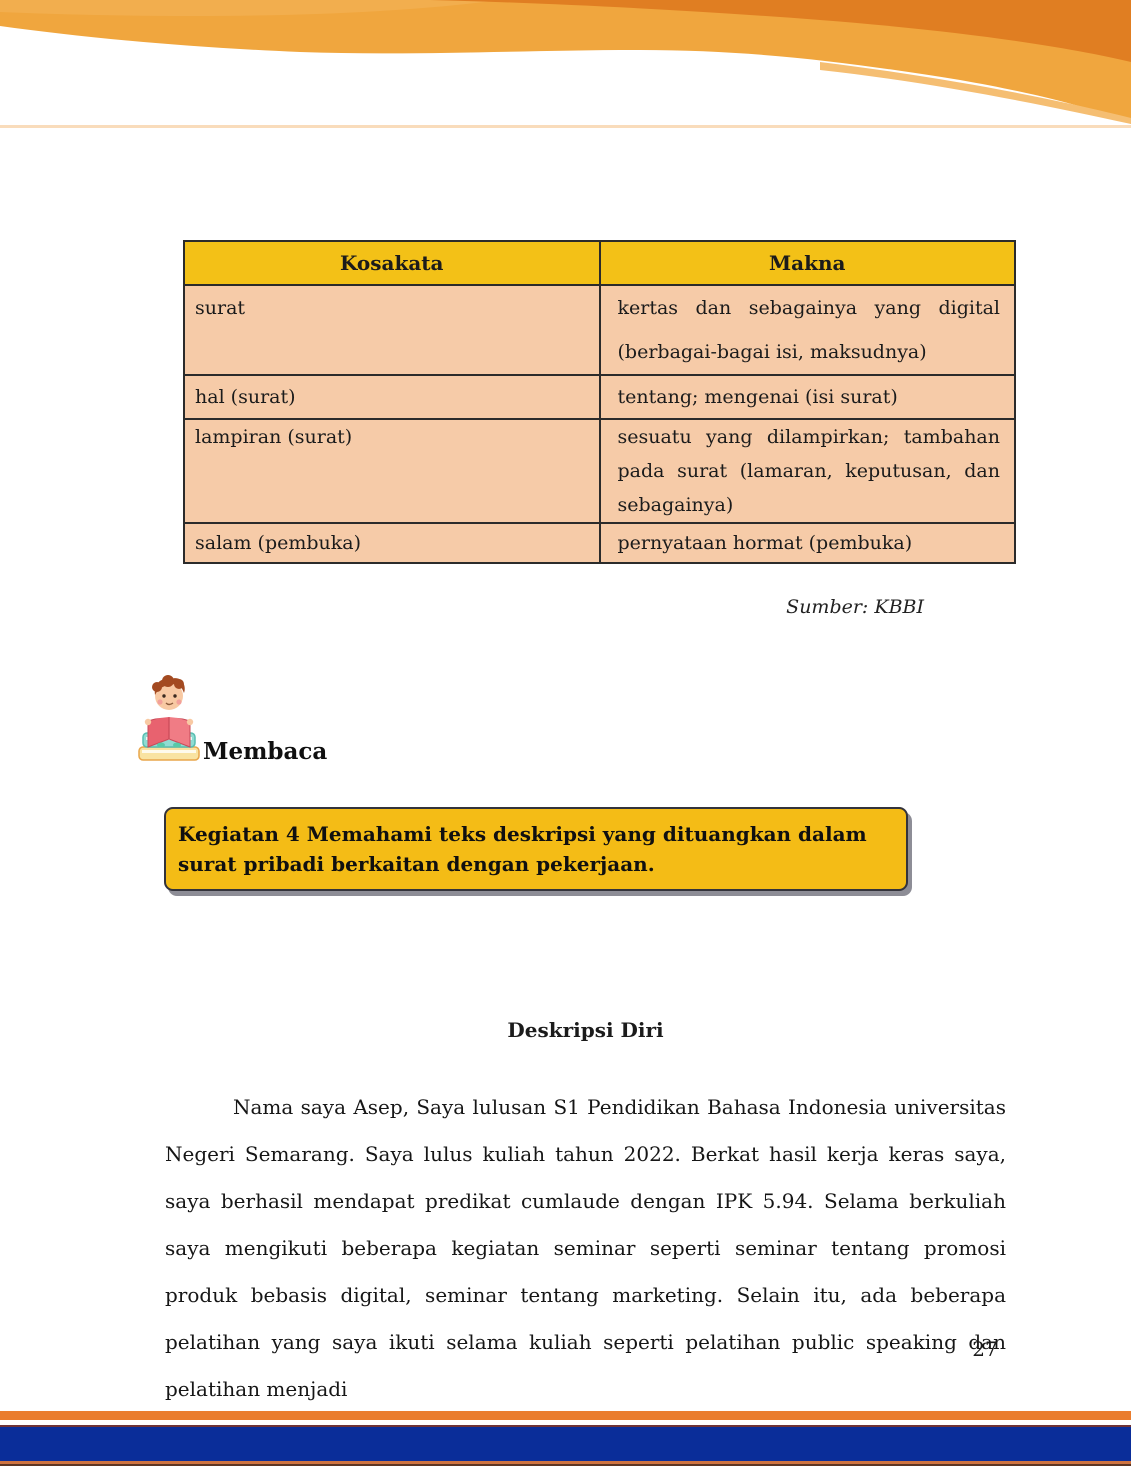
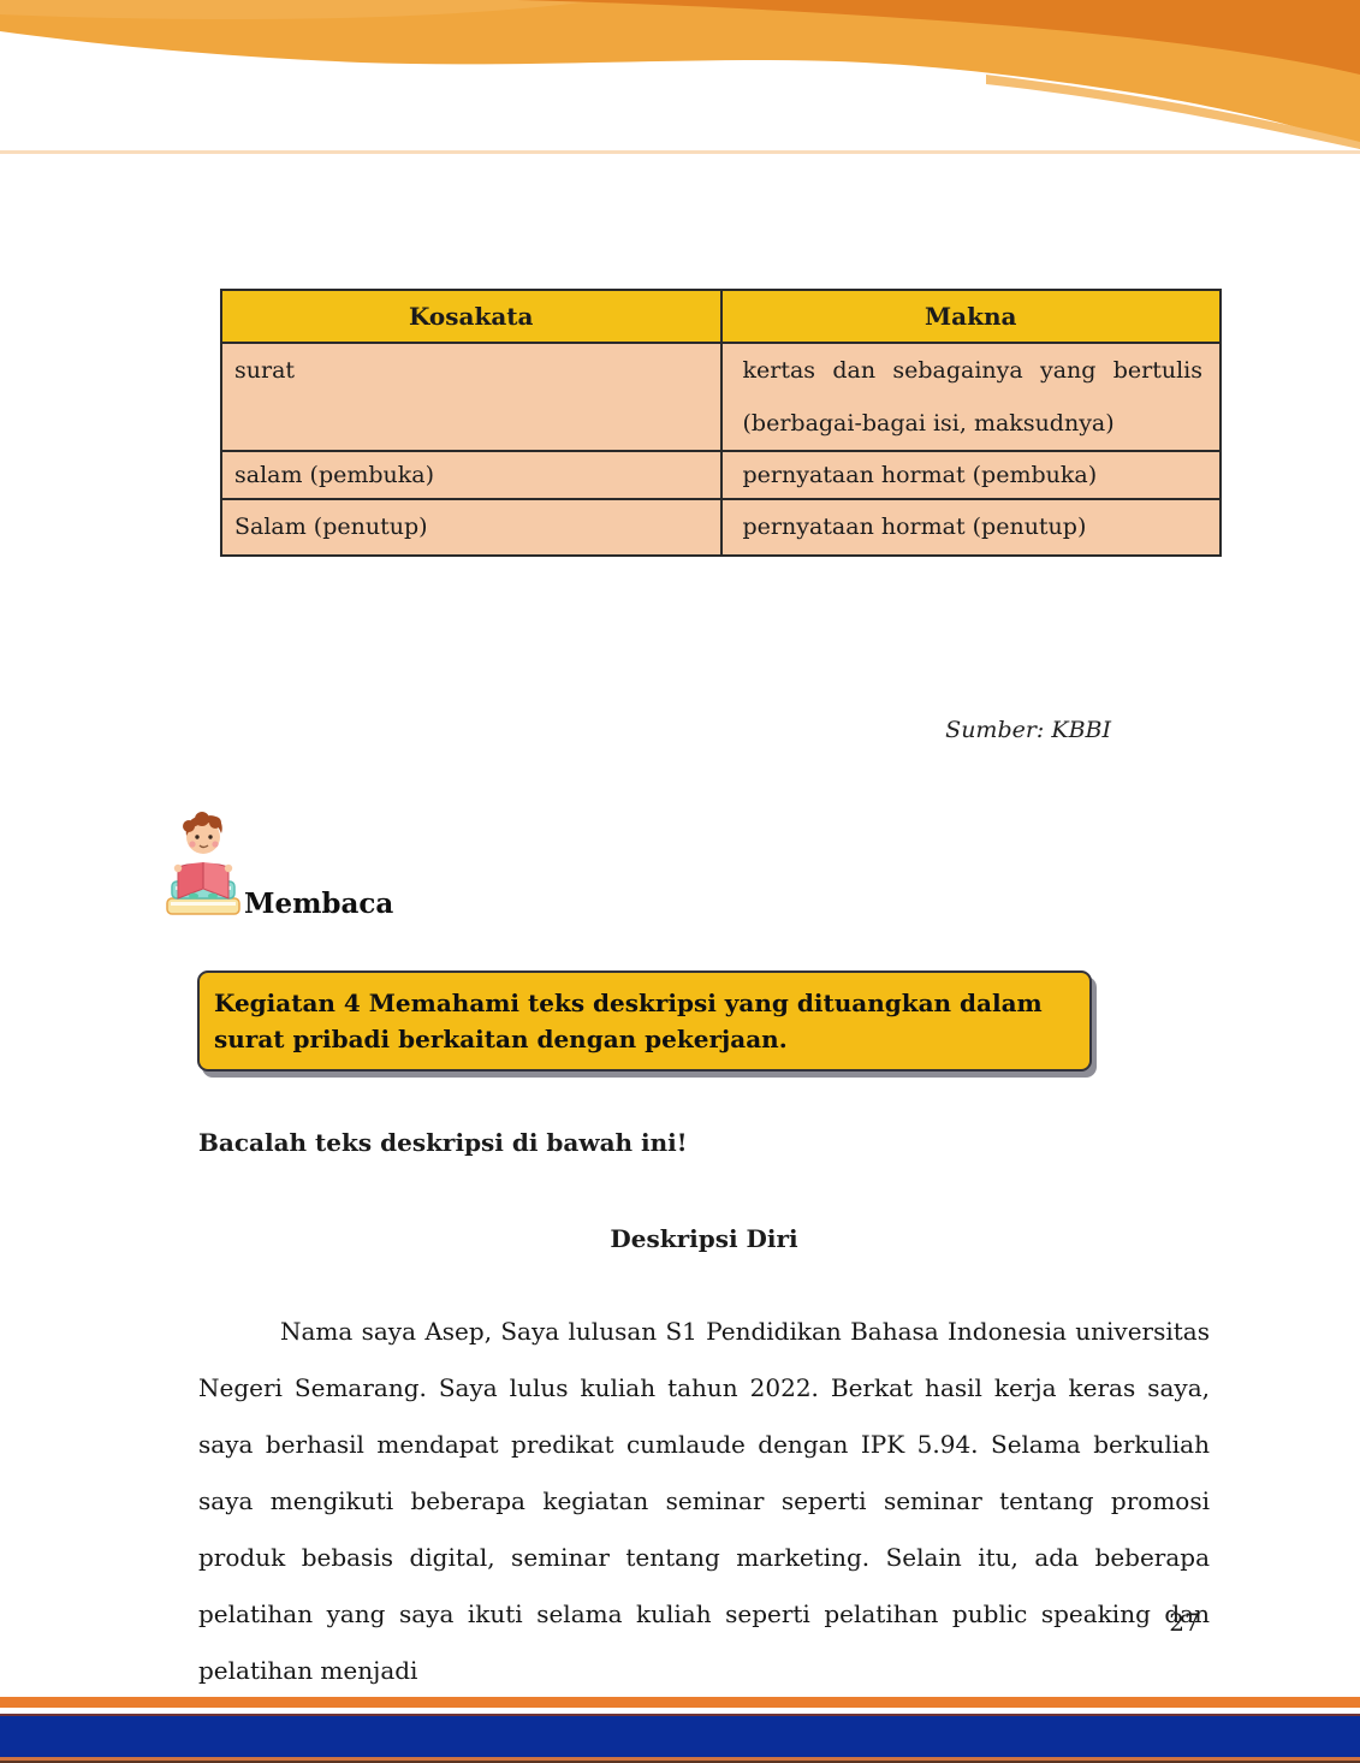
  Kosakata	Makna
- surat	kertas dan sebagainya yang digital (berbagai-bagai isi, maksudnya)
+ surat	kertas dan sebagainya yang bertulis (berbagai-bagai isi, maksudnya)
- hal (surat)	tentang; mengenai (isi surat)
- lampiran (surat)	sesuatu yang dilampirkan; tambahan pada surat (lamaran, keputusan, dan sebagainya)
  salam (pembuka)	pernyataan hormat (pembuka)
+ Salam (penutup)	pernyataan hormat (penutup)
  Sumber: KBBI
  Membaca
  Kegiatan 4 Memahami teks deskripsi yang dituangkan dalam surat pribadi berkaitan dengan pekerjaan.
+ Bacalah teks deskripsi di bawah ini!
  Deskripsi Diri
  Nama saya Asep, Saya lulusan S1 Pendidikan Bahasa Indonesia universitas Negeri Semarang. Saya lulus kuliah tahun 2022. Berkat hasil kerja keras saya, saya berhasil mendapat predikat cumlaude dengan IPK 5.94. Selama berkuliah saya mengikuti beberapa kegiatan seminar seperti seminar tentang promosi produk bebasis digital, seminar tentang marketing. Selain itu, ada beberapa pelatihan yang saya ikuti selama kuliah seperti pelatihan public speaking dan pelatihan menjadi
  27
